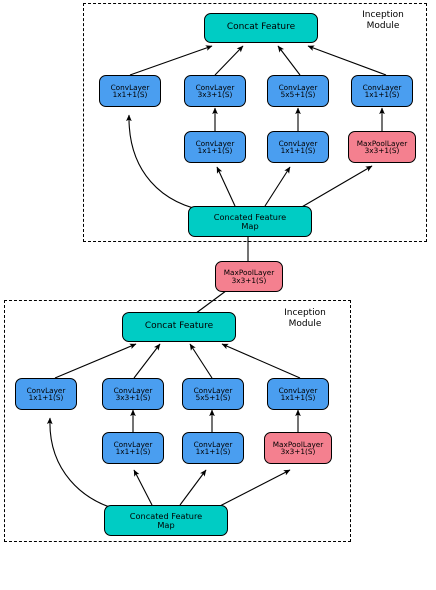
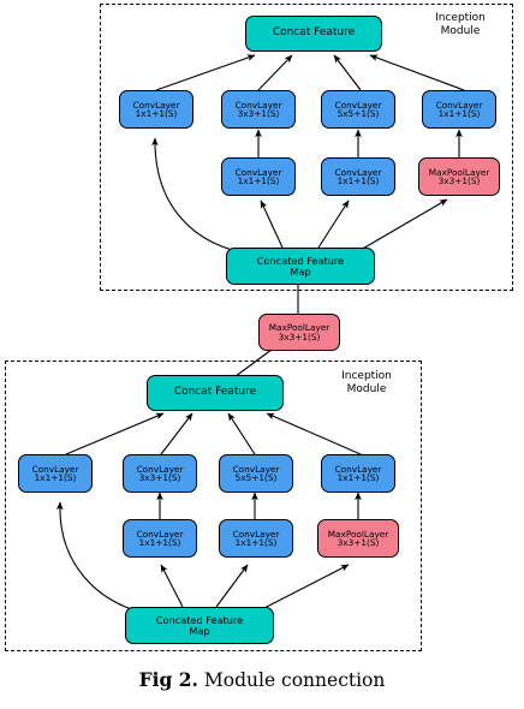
  Inception
  Module
  Concat Feature
  ConvLayer
  1x1+1(S)
  ConvLayer
  3x3+1(S)
  ConvLayer
  5x5+1(S)
  ConvLayer
  1x1+1(S)
  ConvLayer
  1x1+1(S)
  ConvLayer
  1x1+1(S)
  MaxPoolLayer
  3x3+1(S)
  Concated Feature
  Map
  MaxPoolLayer
  3x3+1(S)
  Inception
  Module
  Concat Feature
  ConvLayer
  1x1+1(S)
  ConvLayer
  3x3+1(S)
  ConvLayer
  5x5+1(S)
  ConvLayer
  1x1+1(S)
  ConvLayer
  1x1+1(S)
  ConvLayer
  1x1+1(S)
  MaxPoolLayer
  3x3+1(S)
  Concated Feature
  Map
+ Fig 2. Module connection
